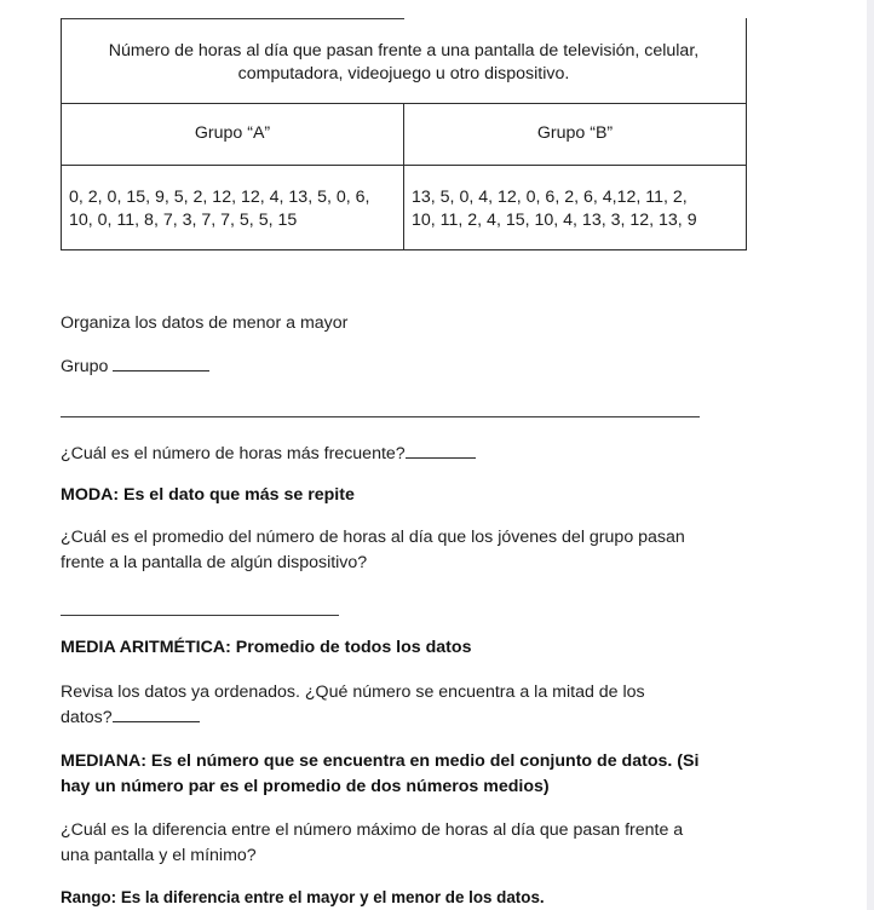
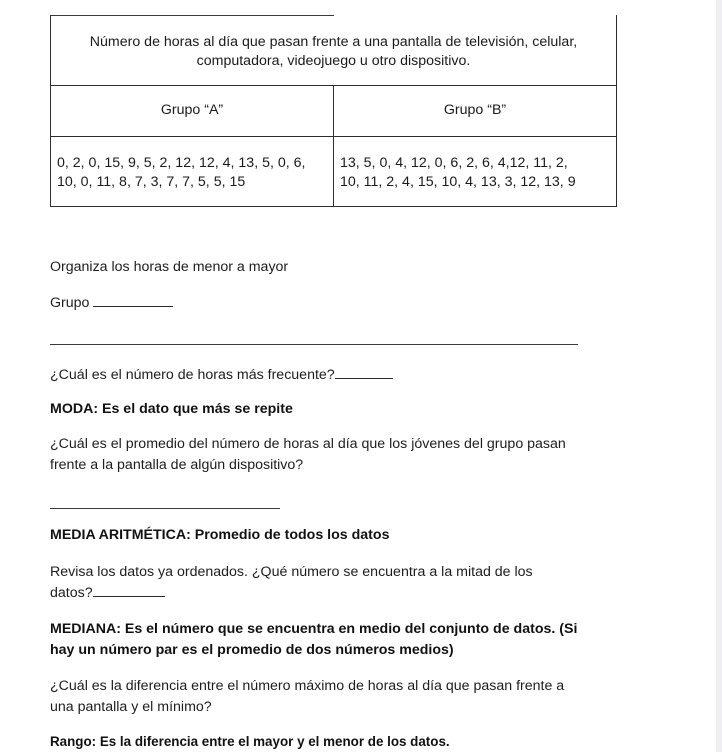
  Número de horas al día que pasan frente a una pantalla de televisión, celular, computadora, videojuego u otro dispositivo.
  Grupo “A”	Grupo “B”
  0, 2, 0, 15, 9, 5, 2, 12, 12, 4, 13, 5, 0, 6, 10, 0, 11, 8, 7, 3, 7, 7, 5, 5, 15	13, 5, 0, 4, 12, 0, 6, 2, 6, 4,12, 11, 2, 10, 11, 2, 4, 15, 10, 4, 13, 3, 12, 13, 9
- Organiza los datos de menor a mayor
+ Organiza los horas de menor a mayor
  Grupo
  ¿Cuál es el número de horas más frecuente?
  MODA: Es el dato que más se repite
  ¿Cuál es el promedio del número de horas al día que los jóvenes del grupo pasan
  frente a la pantalla de algún dispositivo?
  MEDIA ARITMÉTICA: Promedio de todos los datos
  Revisa los datos ya ordenados. ¿Qué número se encuentra a la mitad de los
  datos?
  MEDIANA: Es el número que se encuentra en medio del conjunto de datos. (Si
  hay un número par es el promedio de dos números medios)
  ¿Cuál es la diferencia entre el número máximo de horas al día que pasan frente a
  una pantalla y el mínimo?
  Rango: Es la diferencia entre el mayor y el menor de los datos.
